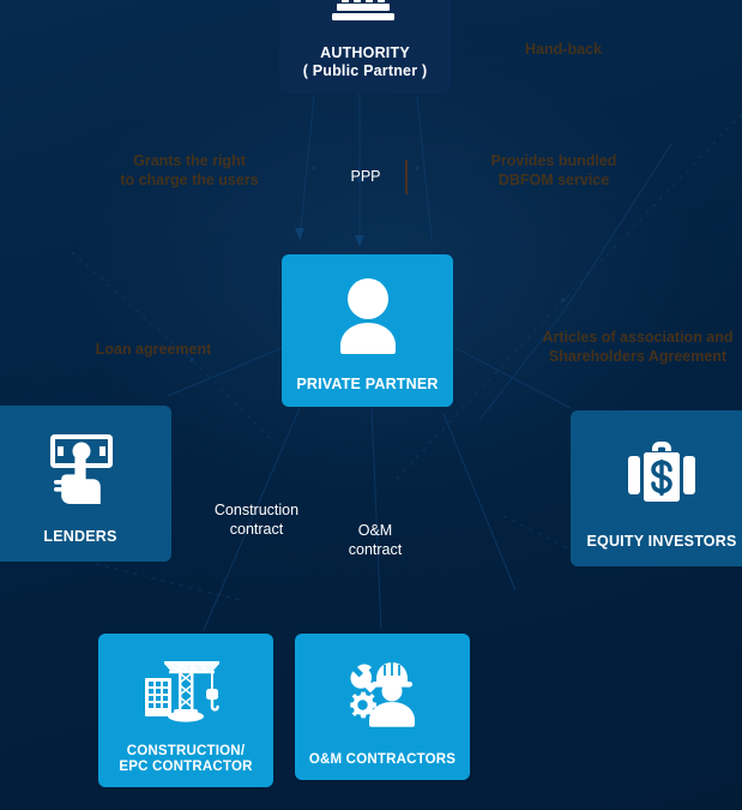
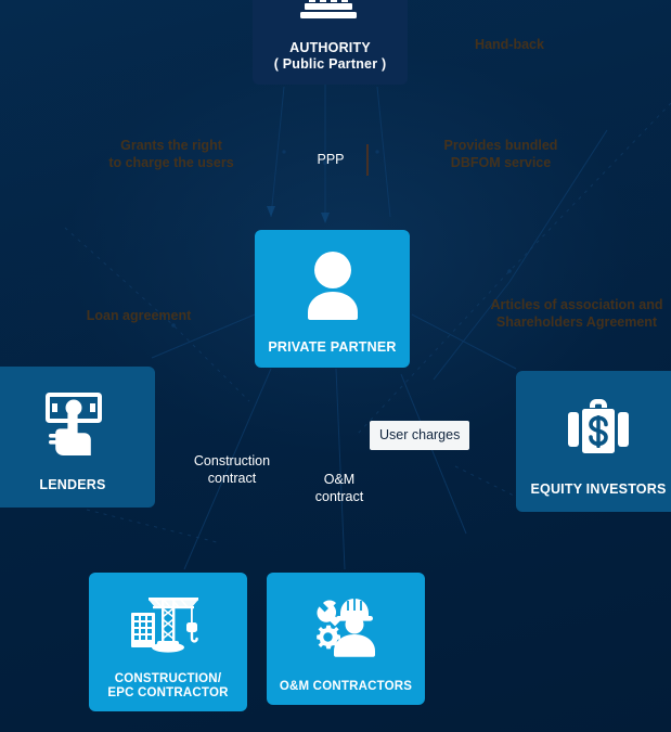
  AUTHORITY
  ( Public Partner )
  PRIVATE PARTNER
  LENDERS
  EQUITY INVESTORS
  CONSTRUCTION/
  EPC CONTRACTOR
  O&M CONTRACTORS
  Hand-back
  Grants the right
  to charge the users
  PPP
  Provides bundled
  DBFOM service
  Loan agreement
  Articles of association and
  Shareholders Agreement
  Construction
  contract
  O&M
  contract
+ User charges
